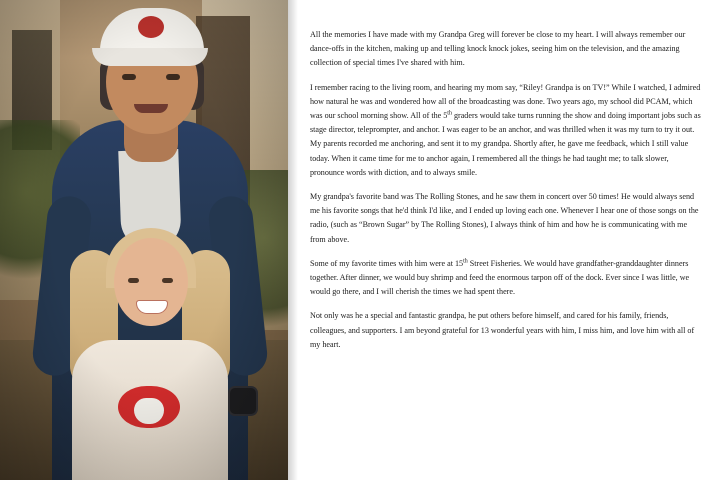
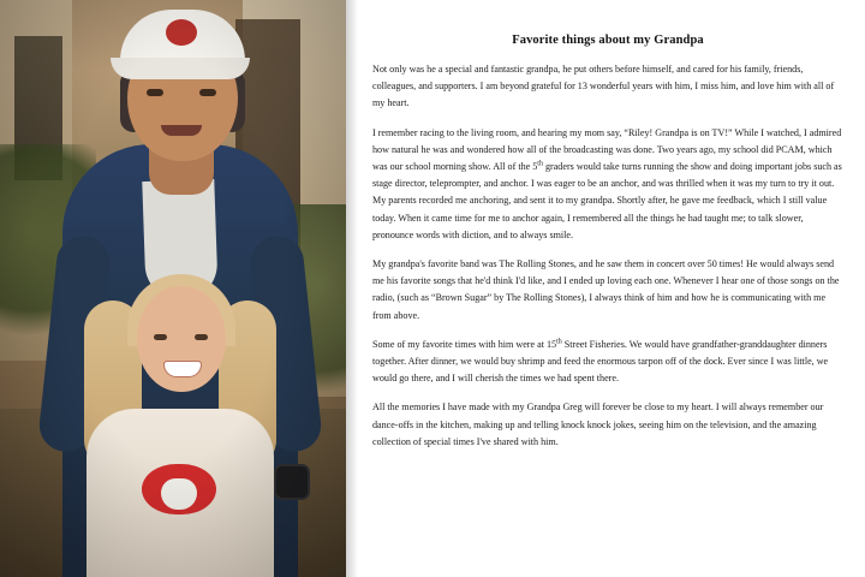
+ Favorite things about my Grandpa
- All the memories I have made with my Grandpa Greg will forever be close to my heart. I will always remember our dance-offs in the kitchen, making up and telling knock knock jokes, seeing him on the television, and the amazing collection of special times I've shared with him.
+ Not only was he a special and fantastic grandpa, he put others before himself, and cared for his family, friends, colleagues, and supporters. I am beyond grateful for 13 wonderful years with him, I miss him, and love him with all of my heart.
  I remember racing to the living room, and hearing my mom say, “Riley! Grandpa is on TV!” While I watched, I admired how natural he was and wondered how all of the broadcasting was done. Two years ago, my school did PCAM, which was our school morning show. All of the 5 graders would take turns running the show and doing important jobs such as stage director, teleprompter, and anchor. I was eager to be an anchor, and was thrilled when it was my turn to try it out. My parents recorded me anchoring, and sent it to my grandpa. Shortly after, he gave me feedback, which I still value today. When it came time for me to anchor again, I remembered all the things he had taught me; to talk slower, pronounce words with diction, and to always smile.
  My grandpa's favorite band was The Rolling Stones, and he saw them in concert over 50 times! He would always send me his favorite songs that he'd think I'd like, and I ended up loving each one. Whenever I hear one of those songs on the radio, (such as “Brown Sugar” by The Rolling Stones), I always think of him and how he is communicating with me from above.
  Some of my favorite times with him were at 15 Street Fisheries. We would have grandfather-granddaughter dinners together. After dinner, we would buy shrimp and feed the enormous tarpon off of the dock. Ever since I was little, we would go there, and I will cherish the times we had spent there.
- Not only was he a special and fantastic grandpa, he put others before himself, and cared for his family, friends, colleagues, and supporters. I am beyond grateful for 13 wonderful years with him, I miss him, and love him with all of my heart.
+ All the memories I have made with my Grandpa Greg will forever be close to my heart. I will always remember our dance-offs in the kitchen, making up and telling knock knock jokes, seeing him on the television, and the amazing collection of special times I've shared with him.
